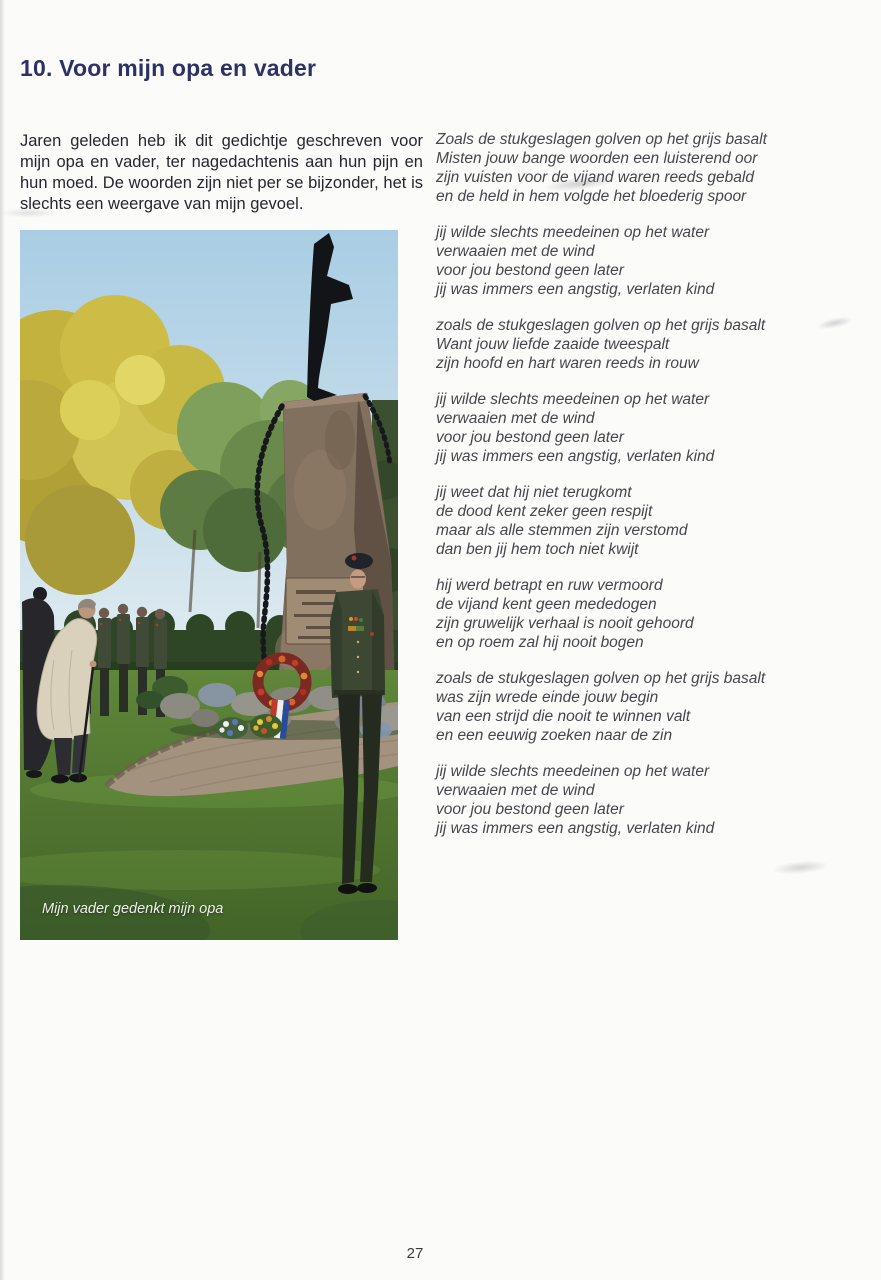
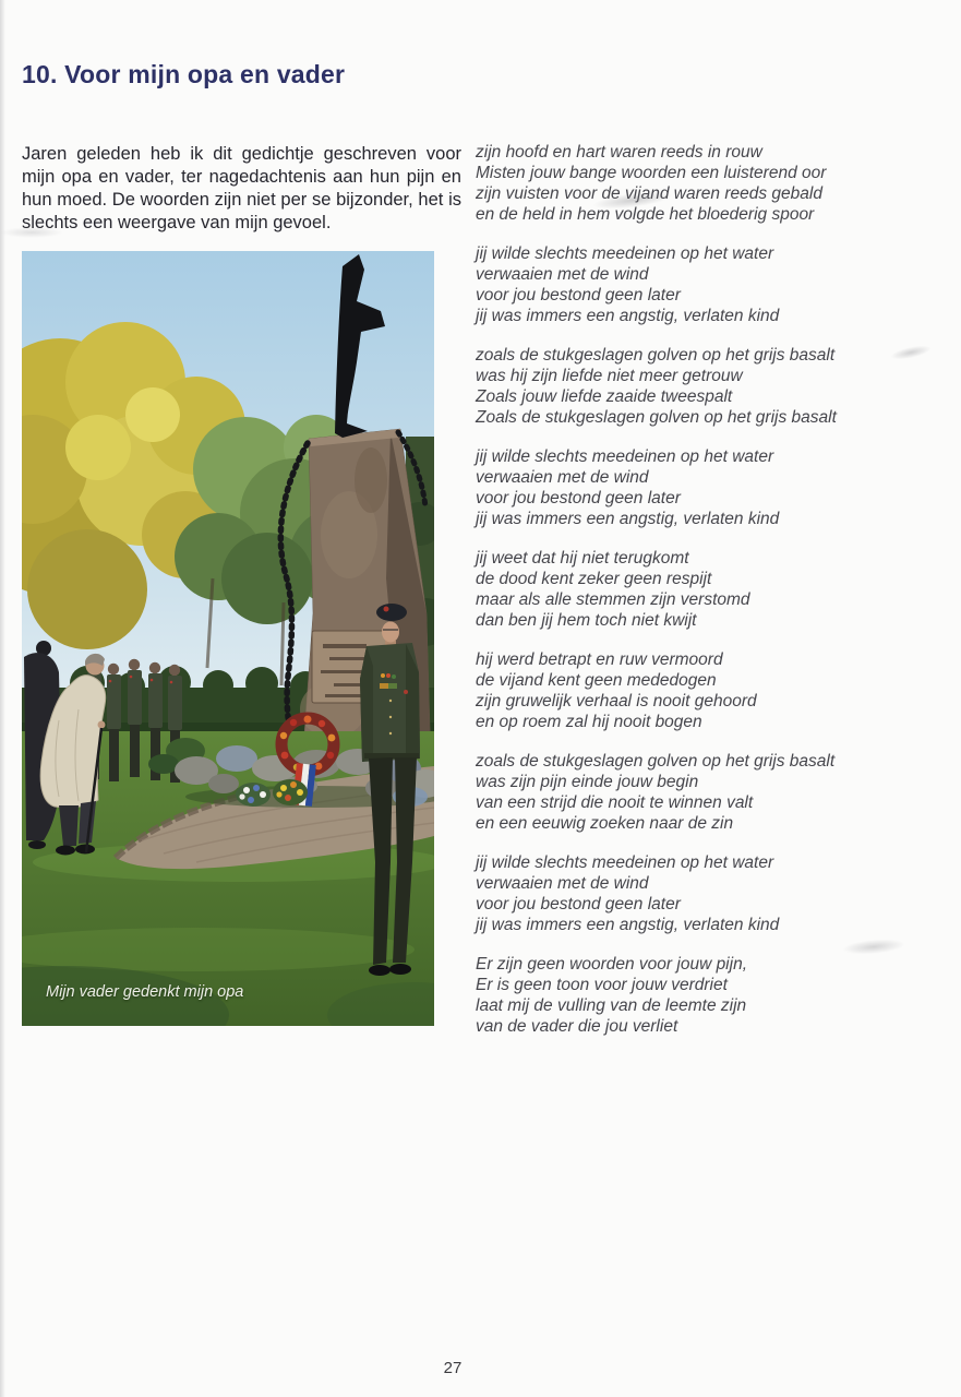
  10. Voor mijn opa en vader
  Jaren geleden heb ik dit gedichtje geschreven voor mijn opa en vader, ter nagedachtenis aan hun pijn en hun moed. De woorden zijn niet per se bijzonder, het is slechts een weergave van mijn gevoel.
  Mijn vader gedenkt mijn opa
- Zoals de stukgeslagen golven op het grijs basalt
+ zijn hoofd en hart waren reeds in rouw
  Misten jouw bange woorden een luisterend oor
  zijn vuisten voor de waren reeds gebald
  en de held in hem volgde het bloederig spoor
  jij wilde slechts meedeinen op het water
  verwaaien met de wind
  voor jou bestond geen later
  jij was immers een angstig, verlaten kind
  zoals de stukgeslagen golven op het grijs basalt
+ was hij zijn liefde niet meer getrouw
- Want jouw liefde zaaide tweespalt
+ Zoals jouw liefde zaaide tweespalt
- zijn hoofd en hart waren reeds in rouw
+ Zoals de stukgeslagen golven op het grijs basalt
  jij wilde slechts meedeinen op het water
  verwaaien met de wind
  voor jou bestond geen later
  jij was immers een angstig, verlaten kind
  jij weet dat hij niet terugkomt
  de dood kent zeker geen respijt
  maar als alle stemmen zijn verstomd
  dan ben jij hem toch niet kwijt
  hij werd betrapt en ruw vermoord
  de vijand kent geen mededogen
  zijn gruwelijk verhaal is nooit gehoord
  en op roem zal hij nooit bogen
  zoals de stukgeslagen golven op het grijs basalt
- was zijn wrede einde jouw begin
+ was zijn pijn einde jouw begin
  van een strijd die nooit te winnen valt
  en een eeuwig zoeken naar de zin
  jij wilde slechts meedeinen op het water
  verwaaien met de wind
  voor jou bestond geen later
  jij was immers een angstig, verlaten kind
+ Er zijn geen woorden voor jouw pijn,
+ Er is geen toon voor jouw verdriet
+ laat mij de vulling van de leemte zijn
+ van de vader die jou verliet
  27
